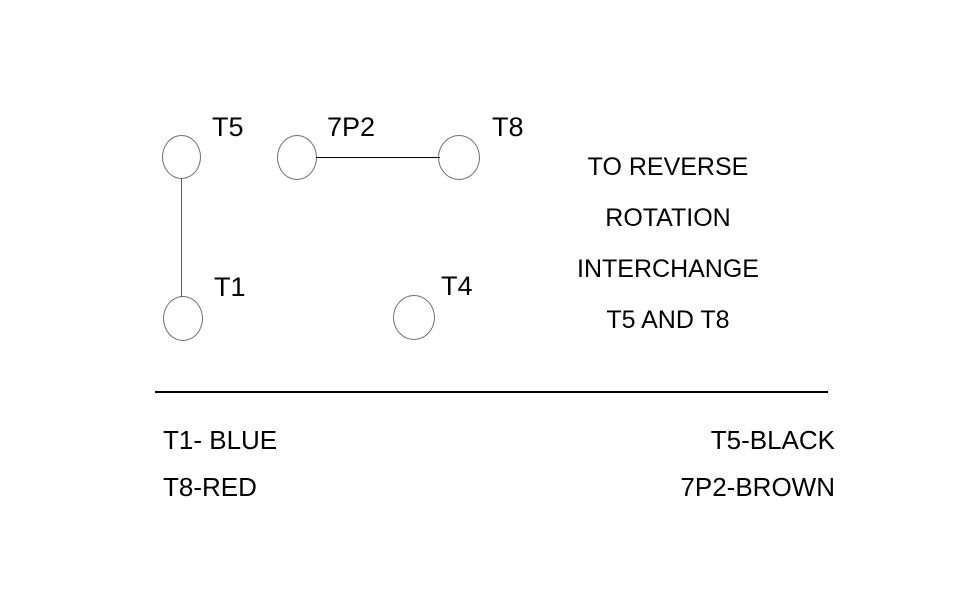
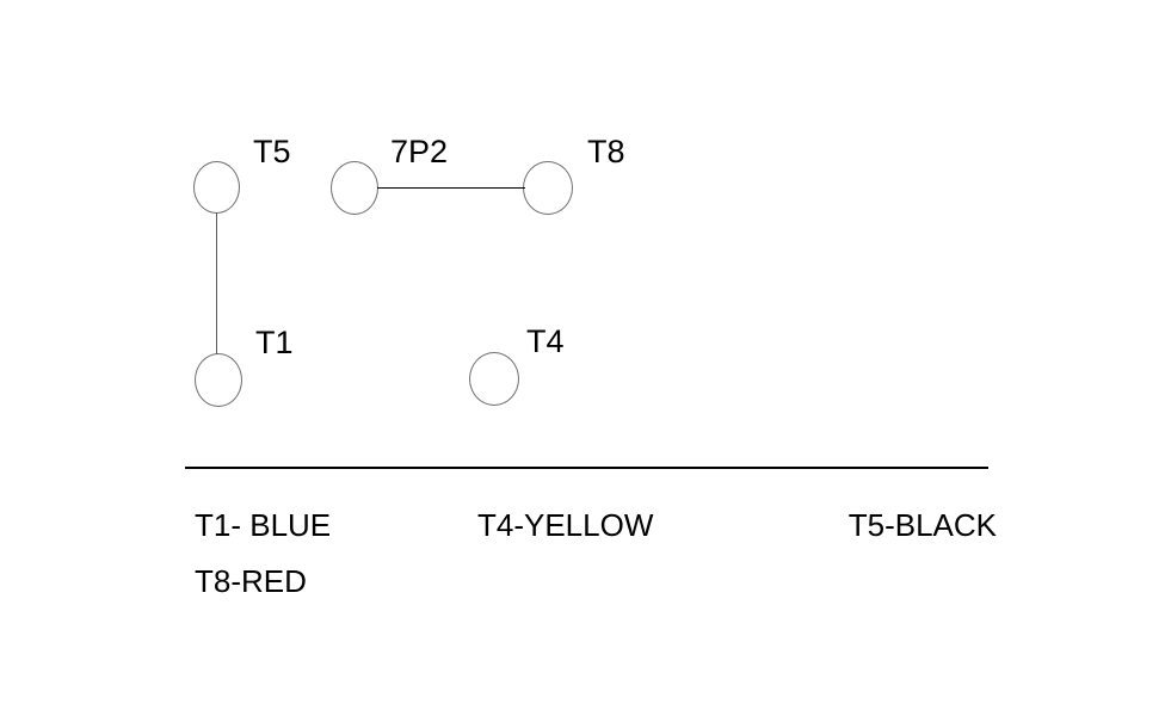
  T5
  7P2
  T8
  T1
  T4
- TO REVERSE
- ROTATION
- INTERCHANGE
- T5 AND T8
  T1- BLUE
  T8-RED
+ T4-YELLOW
  T5-BLACK
- 7P2-BROWN
